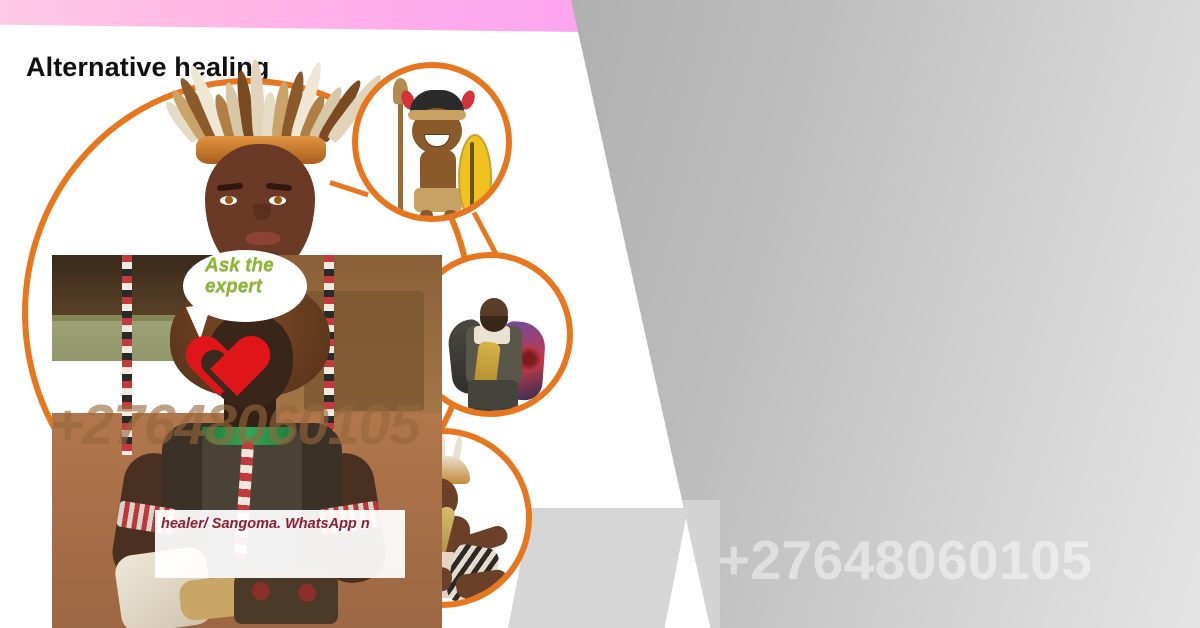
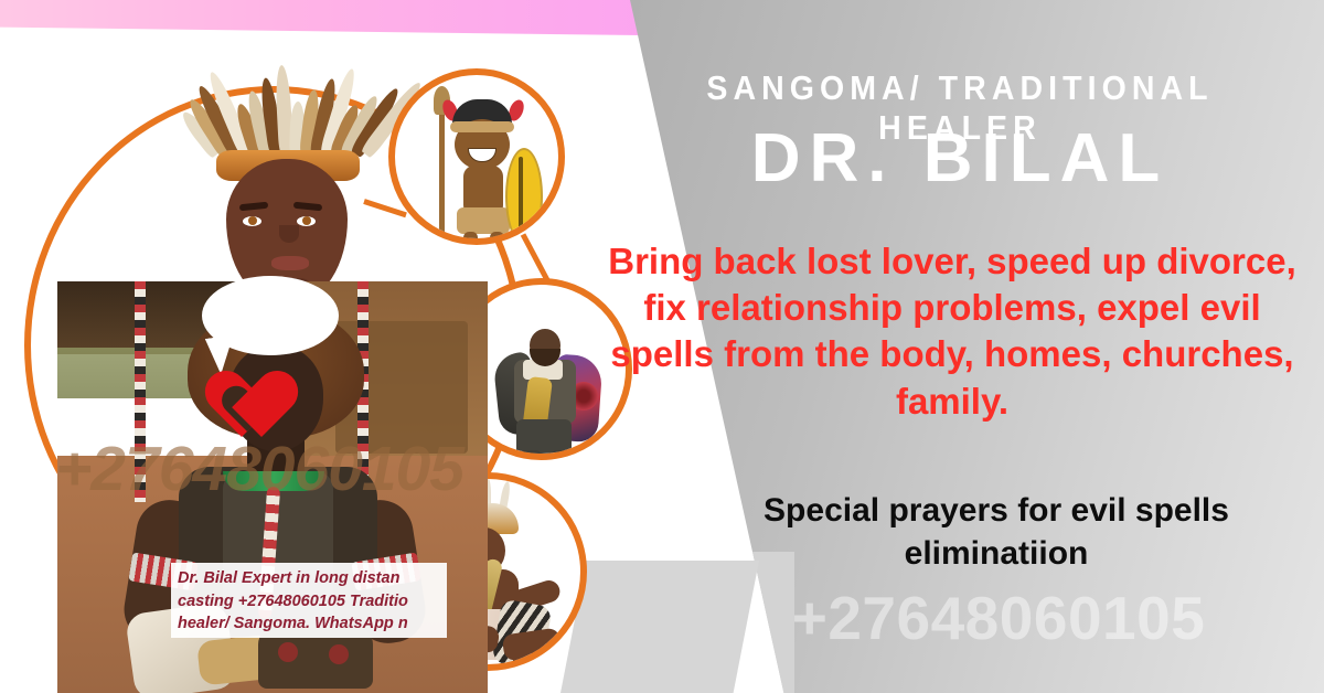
- Alternative healing
- Ask the expert
  +27648060105
+ Dr. Bilal Expert in long distan
+ casting +27648060105 Traditio
  healer/ Sangoma. WhatsApp n
+ SANGOMA/ TRADITIONAL HEALER
+ DR. BILAL
+ Bring back lost lover, speed up divorce, fix relationship problems, expel evil spells from the body, homes, churches, family.
+ Special prayers for evil spells eliminatiion
  +27648060105
